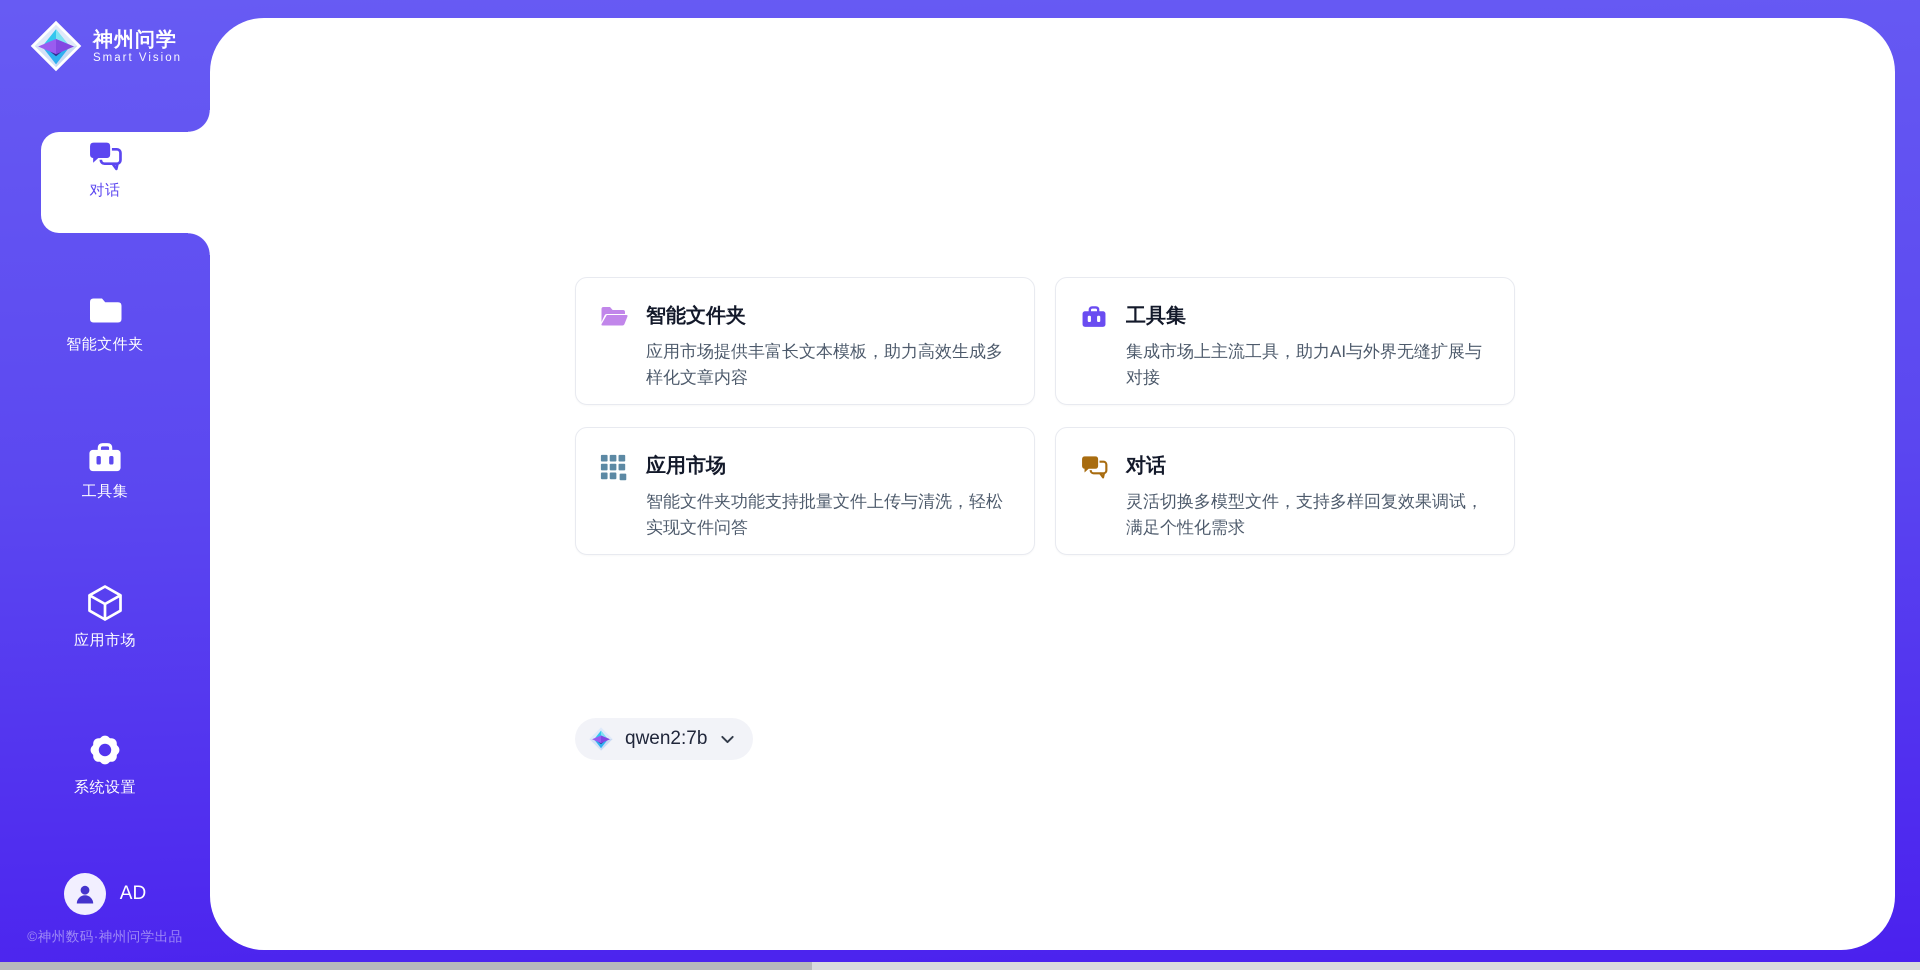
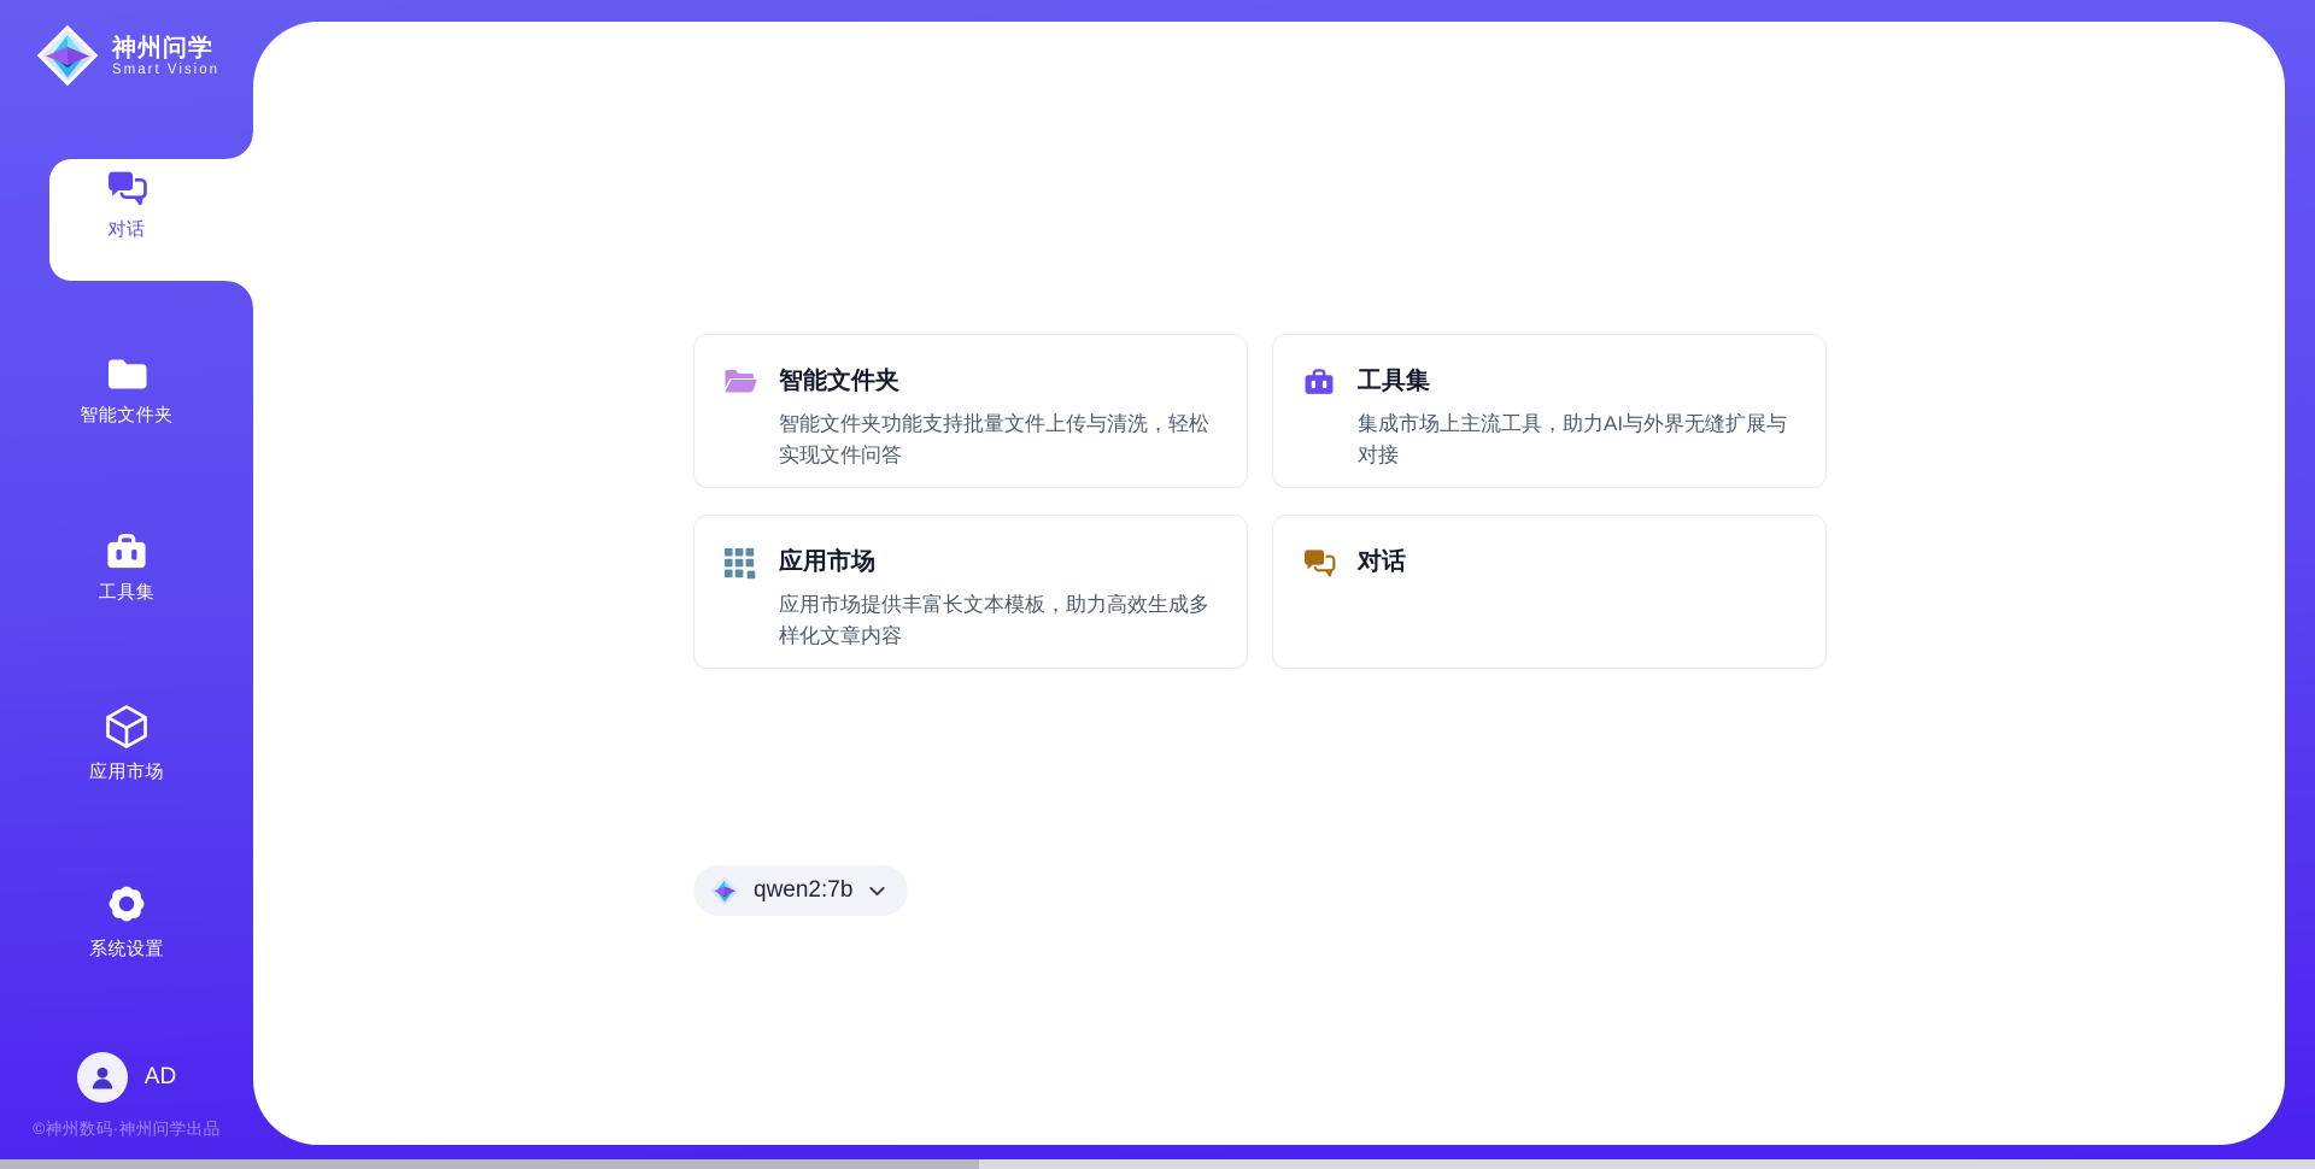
  神州问学
  Smart Vision
  对话
  智能文件夹
  工具集
  应用市场
  系统设置
  AD
  ©神州数码·神州问学出品
  智能文件夹
- 应用市场提供丰富长文本模板，助力高效生成多样化文章内容
+ 智能文件夹功能支持批量文件上传与清洗，轻松实现文件问答
  工具集
  集成市场上主流工具，助力AI与外界无缝扩展与对接
  应用市场
- 智能文件夹功能支持批量文件上传与清洗，轻松实现文件问答
+ 应用市场提供丰富长文本模板，助力高效生成多样化文章内容
  对话
- 灵活切换多模型文件，支持多样回复效果调试，满足个性化需求
  qwen2:7b
